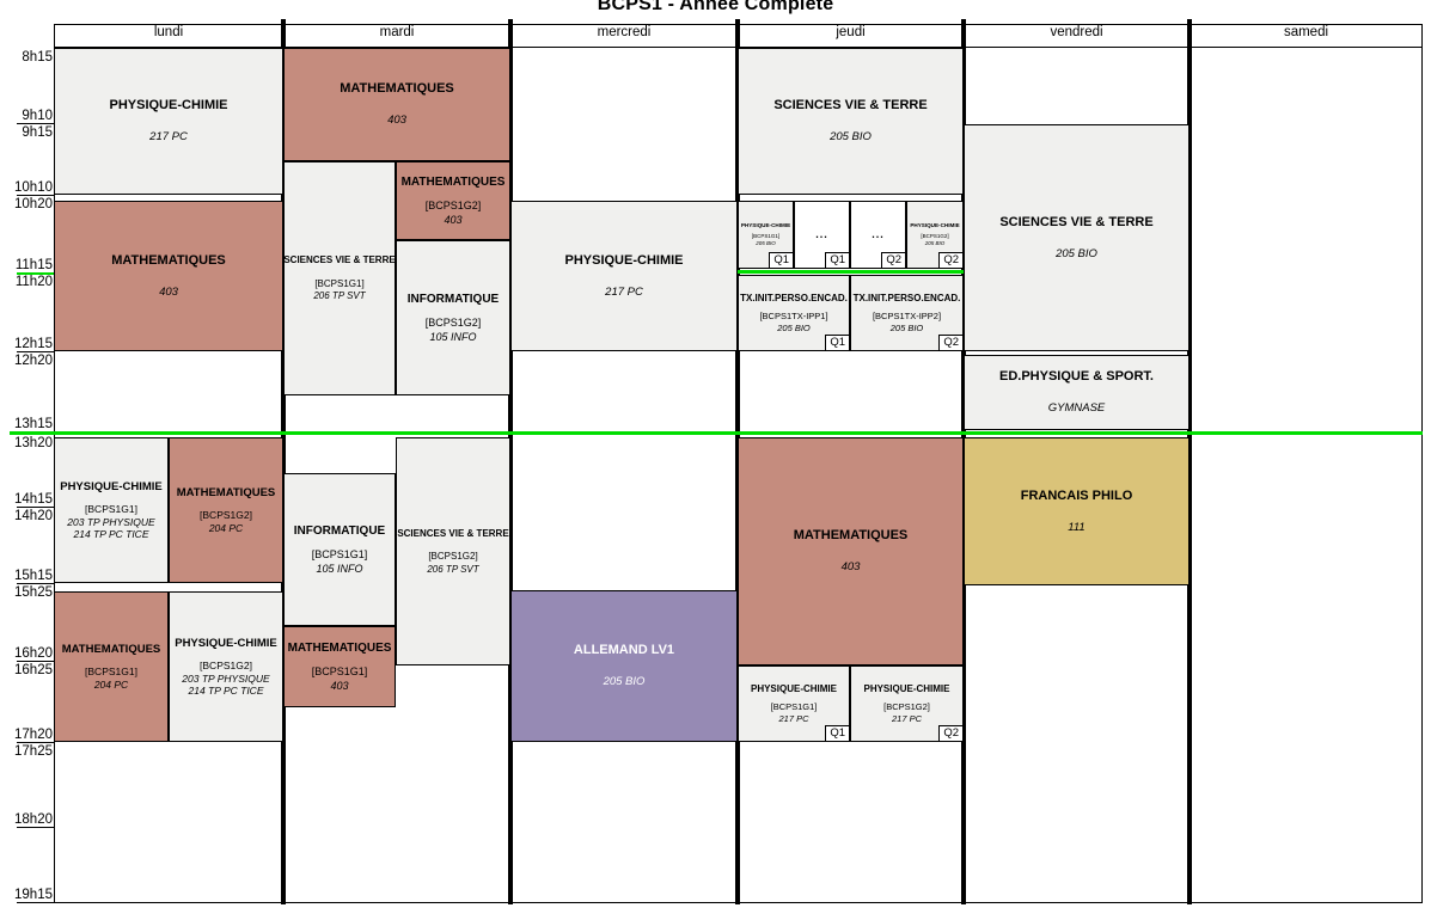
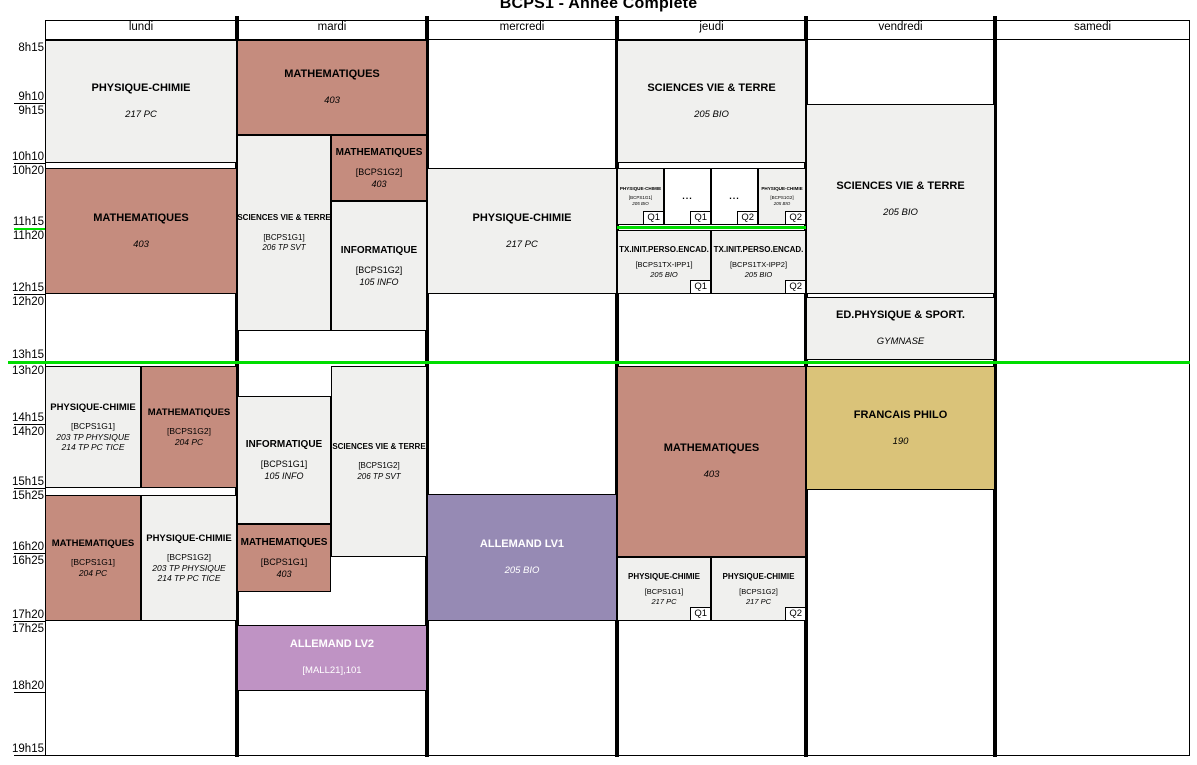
  BCPS1 - Année Complète
  lundi
  mardi
  mercredi
  jeudi
  vendredi
  samedi
  8h15
  9h10
  9h15
  10h10
  10h20
  11h15
  11h20
  12h15
  12h20
  13h15
  13h20
  14h15
  14h20
  15h15
  15h25
  16h20
  16h25
  17h20
  17h25
  18h20
  19h15
  PHYSIQUE-CHIMIE
  217 PC
  MATHEMATIQUES
  403
  PHYSIQUE-CHIMIE
  [BCPS1G1]
  203 TP PHYSIQUE
  214 TP PC TICE
  MATHEMATIQUES
  [BCPS1G2]
  204 PC
  MATHEMATIQUES
  [BCPS1G1]
  204 PC
  PHYSIQUE-CHIMIE
  [BCPS1G2]
  203 TP PHYSIQUE
  214 TP PC TICE
  MATHEMATIQUES
  403
  SCIENCES VIE & TERRE
  [BCPS1G1]
  206 TP SVT
  MATHEMATIQUES
  [BCPS1G2]
  403
  INFORMATIQUE
  [BCPS1G2]
  105 INFO
  SCIENCES VIE & TERRE
  [BCPS1G2]
  206 TP SVT
  INFORMATIQUE
  [BCPS1G1]
  105 INFO
  MATHEMATIQUES
  [BCPS1G1]
  403
+ ALLEMAND LV2
+ [MALL21],101
  PHYSIQUE-CHIMIE
  217 PC
  ALLEMAND LV1
  205 BIO
  SCIENCES VIE & TERRE
  205 BIO
  Q1
  ...
  Q1
  ...
  Q2
  Q2
  TX.INIT.PERSO.ENCAD.
  [BCPS1TX-IPP1]
  205 BIO
  Q1
  TX.INIT.PERSO.ENCAD.
  [BCPS1TX-IPP2]
  205 BIO
  Q2
  MATHEMATIQUES
  403
  PHYSIQUE-CHIMIE
  [BCPS1G1]
  217 PC
  Q1
  PHYSIQUE-CHIMIE
  [BCPS1G2]
  217 PC
  Q2
  SCIENCES VIE & TERRE
  205 BIO
  ED.PHYSIQUE & SPORT.
  GYMNASE
  FRANCAIS PHILO
- 111
+ 190
